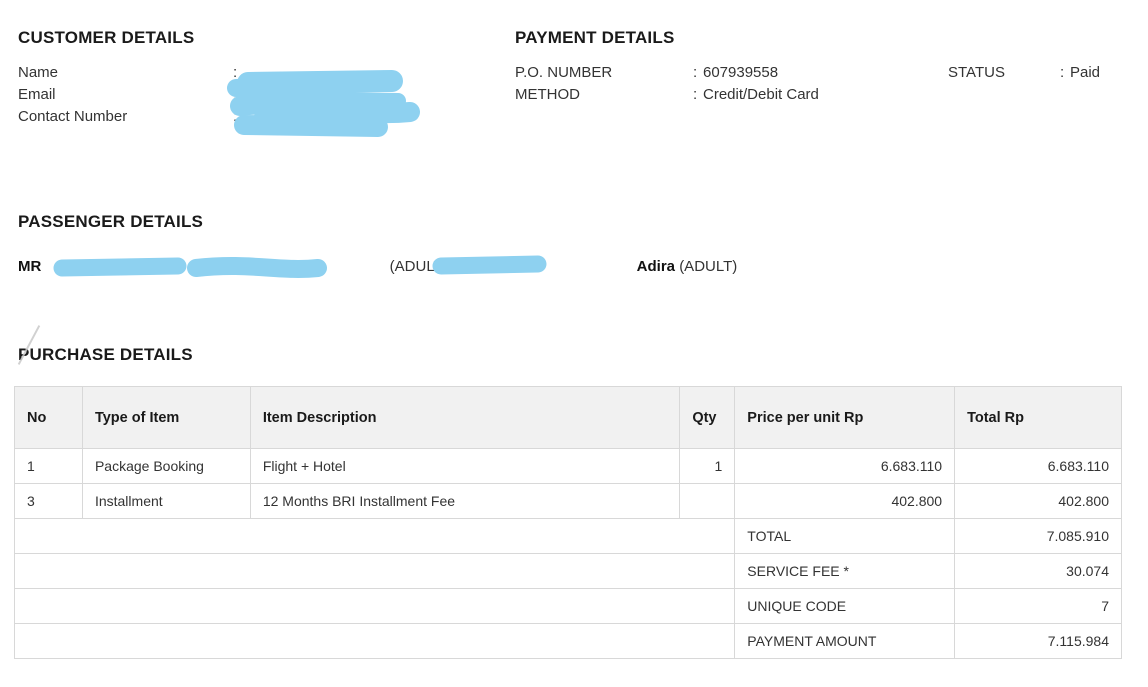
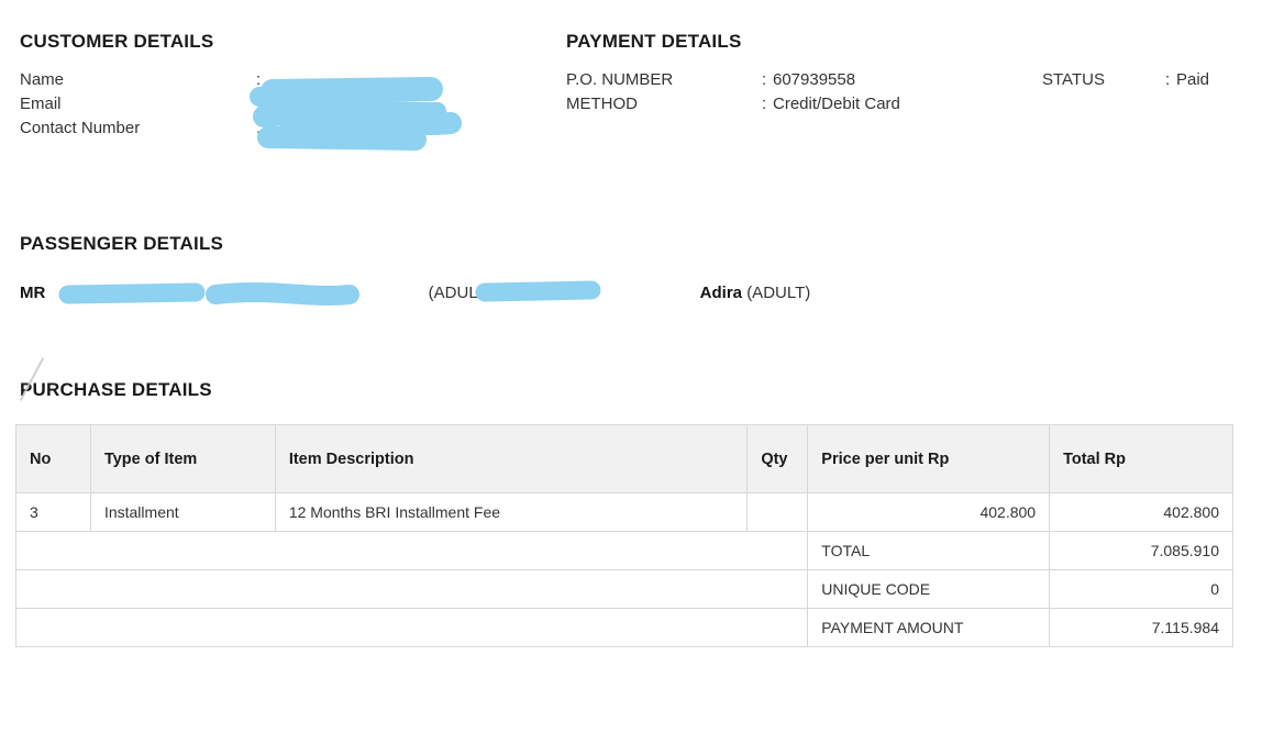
  CUSTOMER DETAILS
  Name
  :
  Email
  Contact Number
  :
  PAYMENT DETAILS
  P.O. NUMBER
  :
  607939558
  STATUS
  :
  Paid
  METHOD
  :
  Credit/Debit Card
  PASSENGER DETAILS
  PURCHASE DETAILS
  No	Type of Item	Item Description	Qty	Price per unit Rp	Total Rp
- 1	Package Booking	Flight + Hotel	1	6.683.110	6.683.110
  3	Installment	12 Months BRI Installment Fee		402.800	402.800
  	TOTAL	7.085.910
- 	SERVICE FEE *	30.074
- 	UNIQUE CODE	7
+ 	UNIQUE CODE	0
  	PAYMENT AMOUNT	7.115.984
